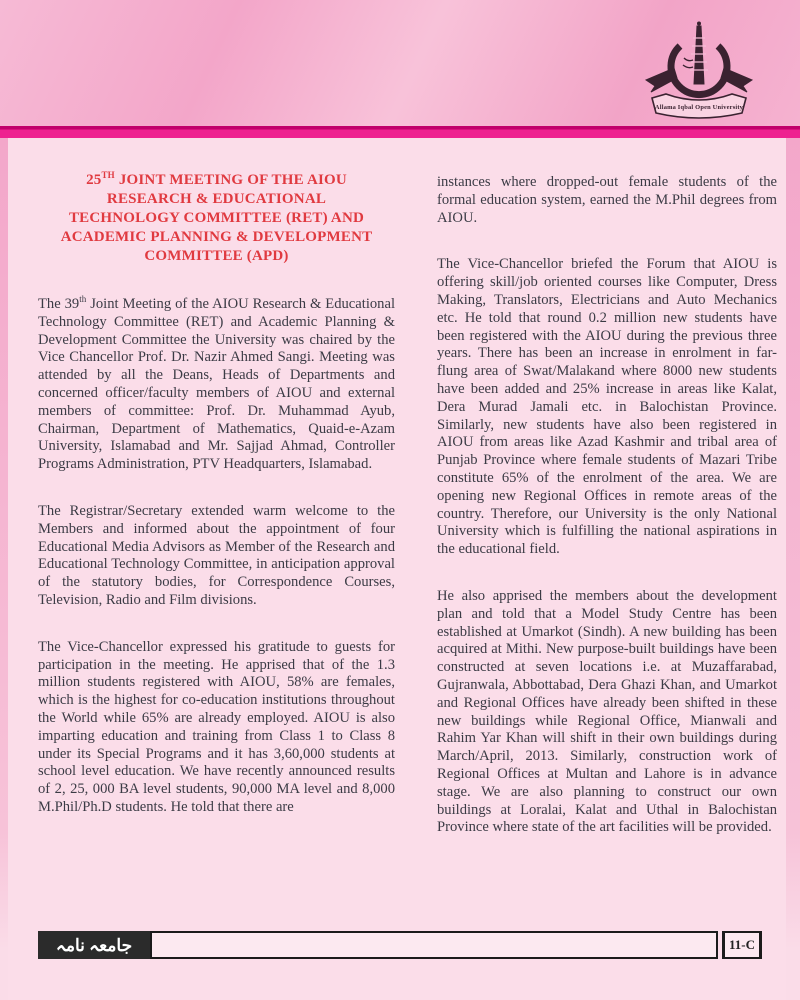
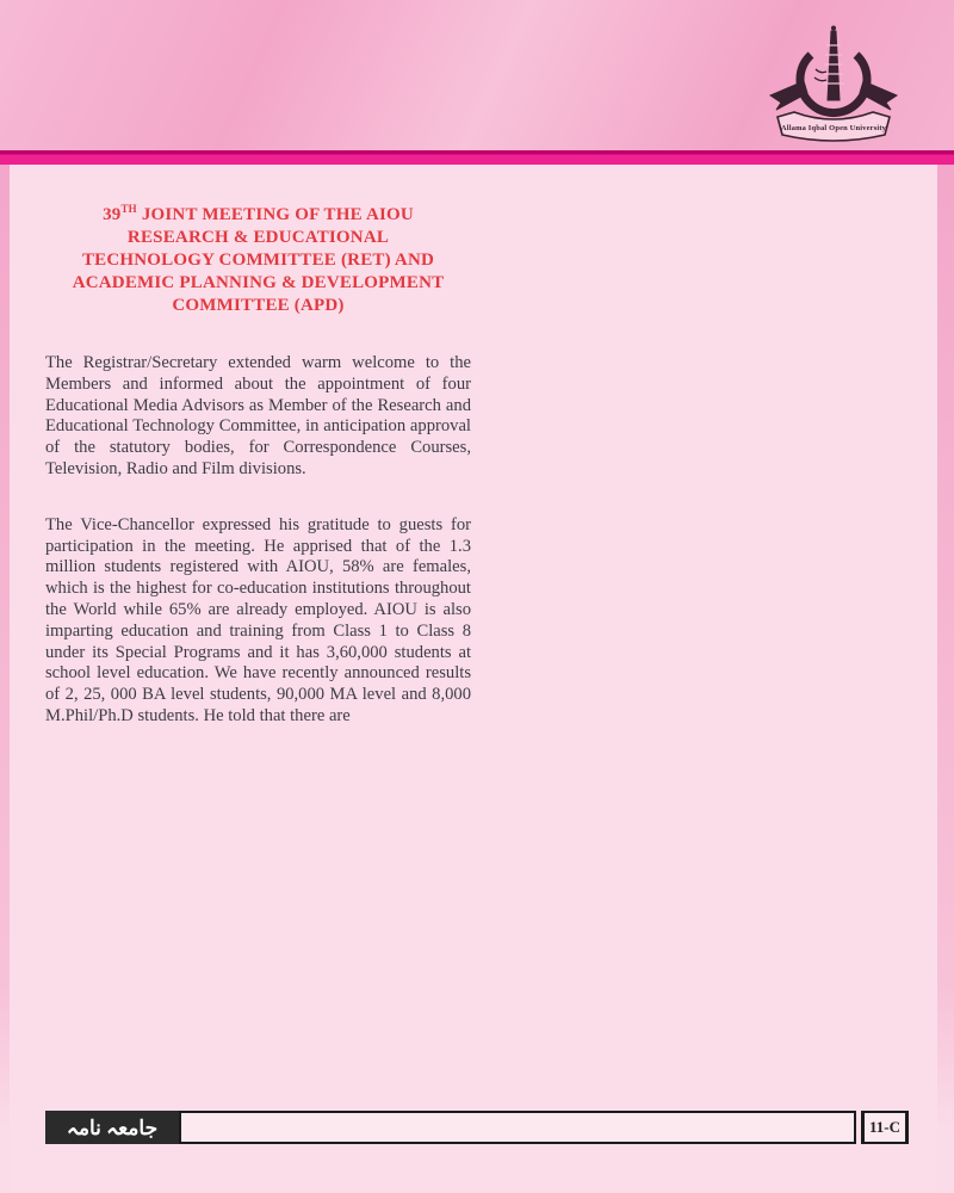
- 25TH JOINT MEETING OF THE AIOU
+ 39TH JOINT MEETING OF THE AIOU
  RESEARCH & EDUCATIONAL
  TECHNOLOGY COMMITTEE (RET) AND
  ACADEMIC PLANNING & DEVELOPMENT
  COMMITTEE (APD)
- The 39th Joint Meeting of the AIOU Research & Educational Technology Committee (RET) and Academic Planning & Development Committee the University was chaired by the Vice Chancellor Prof. Dr. Nazir Ahmed Sangi. Meeting was attended by all the Deans, Heads of Departments and concerned officer/faculty members of AIOU and external members of committee: Prof. Dr. Muhammad Ayub, Chairman, Department of Mathematics, Quaid-e-Azam University, Islamabad and Mr. Sajjad Ahmad, Controller Programs Administration, PTV Headquarters, Islamabad.
  The Registrar/Secretary extended warm welcome to the Members and informed about the appointment of four Educational Media Advisors as Member of the Research and Educational Technology Committee, in anticipation approval of the statutory bodies, for Correspondence Courses, Television, Radio and Film divisions.
  The Vice-Chancellor expressed his gratitude to guests for participation in the meeting. He apprised that of the 1.3 million students registered with AIOU, 58% are females, which is the highest for co-education institutions throughout the World while 65% are already employed. AIOU is also imparting education and training from Class 1 to Class 8 under its Special Programs and it has 3,60,000 students at school level education. We have recently announced results of 2, 25, 000 BA level students, 90,000 MA level and 8,000 M.Phil/Ph.D students. He told that there are
- instances where dropped-out female students of the formal education system, earned the M.Phil degrees from AIOU.
- The Vice-Chancellor briefed the Forum that AIOU is offering skill/job oriented courses like Computer, Dress Making, Translators, Electricians and Auto Mechanics etc. He told that round 0.2 million new students have been registered with the AIOU during the previous three years. There has been an increase in enrolment in far-flung area of Swat/Malakand where 8000 new students have been added and 25% increase in areas like Kalat, Dera Murad Jamali etc. in Balochistan Province. Similarly, new students have also been registered in AIOU from areas like Azad Kashmir and tribal area of Punjab Province where female students of Mazari Tribe constitute 65% of the enrolment of the area. We are opening new Regional Offices in remote areas of the country. Therefore, our University is the only National University which is fulfilling the national aspirations in the educational field.
- He also apprised the members about the development plan and told that a Model Study Centre has been established at Umarkot (Sindh). A new building has been acquired at Mithi. New purpose-built buildings have been constructed at seven locations i.e. at Muzaffarabad, Gujranwala, Abbottabad, Dera Ghazi Khan, and Umarkot and Regional Offices have already been shifted in these new buildings while Regional Office, Mianwali and Rahim Yar Khan will shift in their own buildings during March/April, 2013. Similarly, construction work of Regional Offices at Multan and Lahore is in advance stage. We are also planning to construct our own buildings at Loralai, Kalat and Uthal in Balochistan Province where state of the art facilities will be provided.
  جامعہ نامہ
  11-C
